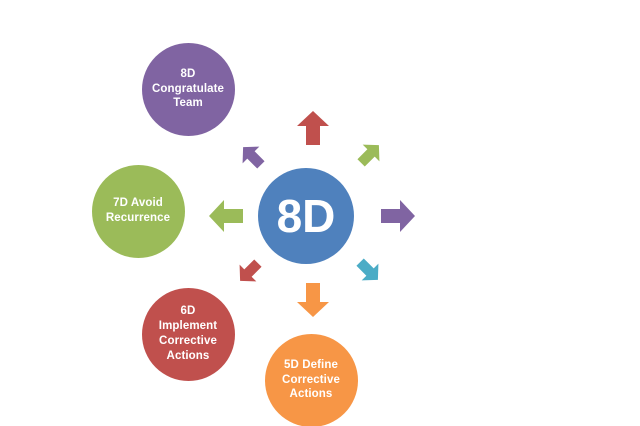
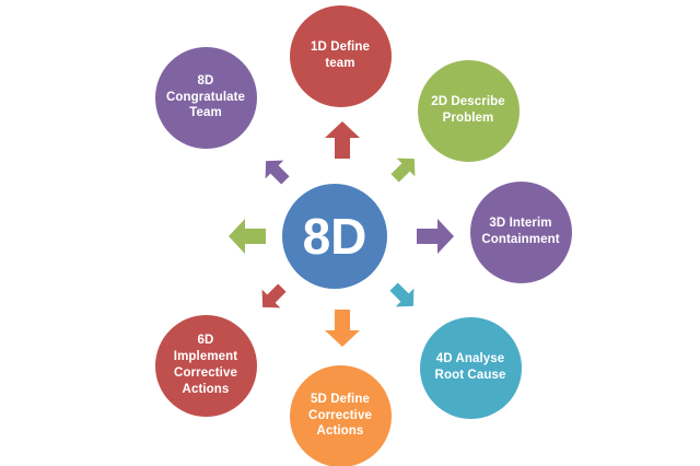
+ 1D Define
+ team
+ 2D Describe
+ Problem
+ 3D Interim
+ Containment
+ 4D Analyse
+ Root Cause
  5D Define
  Corrective
  Actions
  6D
  Implement
  Corrective
  Actions
- 7D Avoid
- Recurrence
  8D
  Congratulate
  Team
  8D
